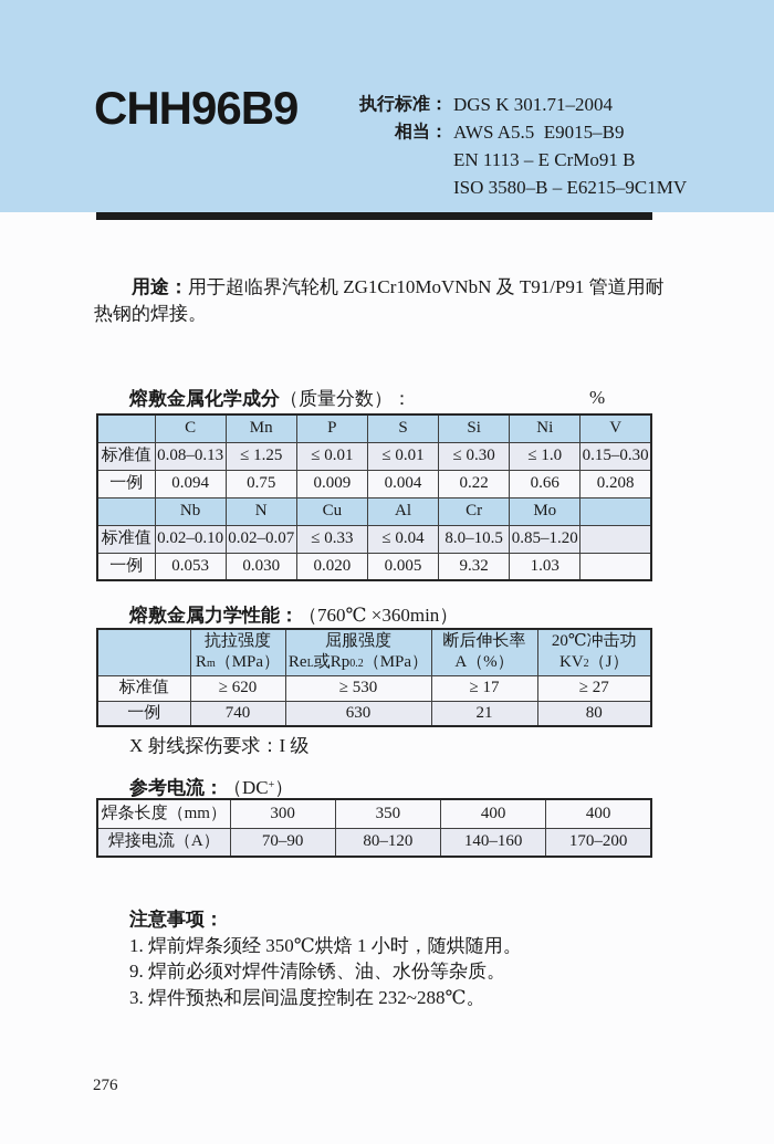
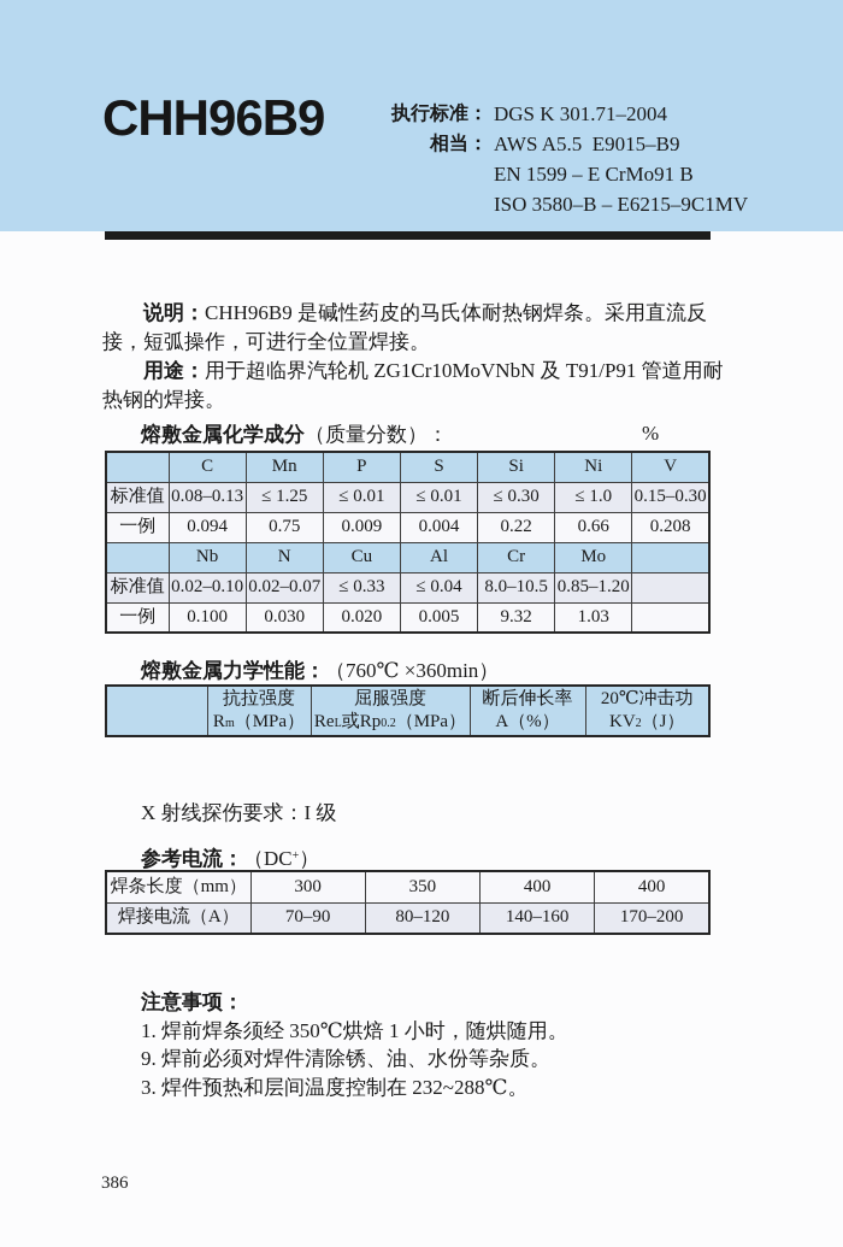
  CHH96B9
  执行标准：
  DGS K 301.71–2004
  相当：
  AWS A5.5 E9015–B9
- EN 1113 – E CrMo91 B
+ EN 1599 – E CrMo91 B
  ISO 3580–B – E6215–9C1MV
+ 说明：CHH96B9 是碱性药皮的马氏体耐热钢焊条。采用直流反接，短弧操作，可进行全位置焊接。
  用途：用于超临界汽轮机 ZG1Cr10MoVNbN 及 T91/P91 管道用耐热钢的焊接。
  熔敷金属化学成分（质量分数）：
  %
  	C	Mn	P	S	Si	Ni	V
  标准值	0.08–0.13	≤ 1.25	≤ 0.01	≤ 0.01	≤ 0.30	≤ 1.0	0.15–0.30
  一例	0.094	0.75	0.009	0.004	0.22	0.66	0.208
  	Nb	N	Cu	Al	Cr	Mo
  标准值	0.02–0.10	0.02–0.07	≤ 0.33	≤ 0.04	8.0–10.5	0.85–1.20
- 一例	0.053	0.030	0.020	0.005	9.32	1.03
+ 一例	0.100	0.030	0.020	0.005	9.32	1.03
  熔敷金属力学性能：（760℃ ×360min）
  	抗拉强度 Rm（MPa）	屈服强度 ReL或Rp0.2（MPa）	断后伸长率 A（%）	20℃冲击功 KV2（J）
- 标准值	≥ 620	≥ 530	≥ 17	≥ 27
- 一例	740	630	21	80
  X 射线探伤要求：I 级
  参考电流：（DC+）
  焊条长度（mm）	300	350	400	400
  焊接电流（A）	70–90	80–120	140–160	170–200
  注意事项：
  1. 焊前焊条须经 350℃烘焙 1 小时，随烘随用。
  9. 焊前必须对焊件清除锈、油、水份等杂质。
  3. 焊件预热和层间温度控制在 232~288℃。
- 276
+ 386
